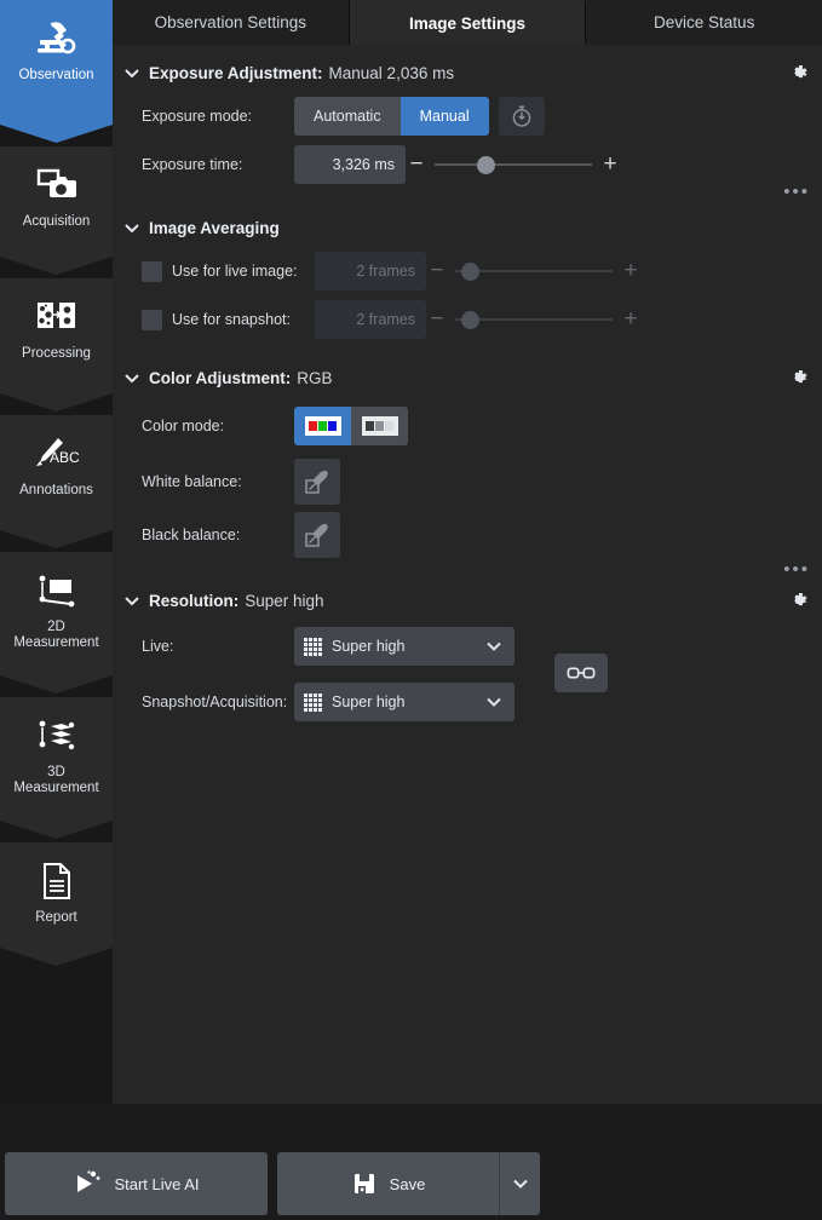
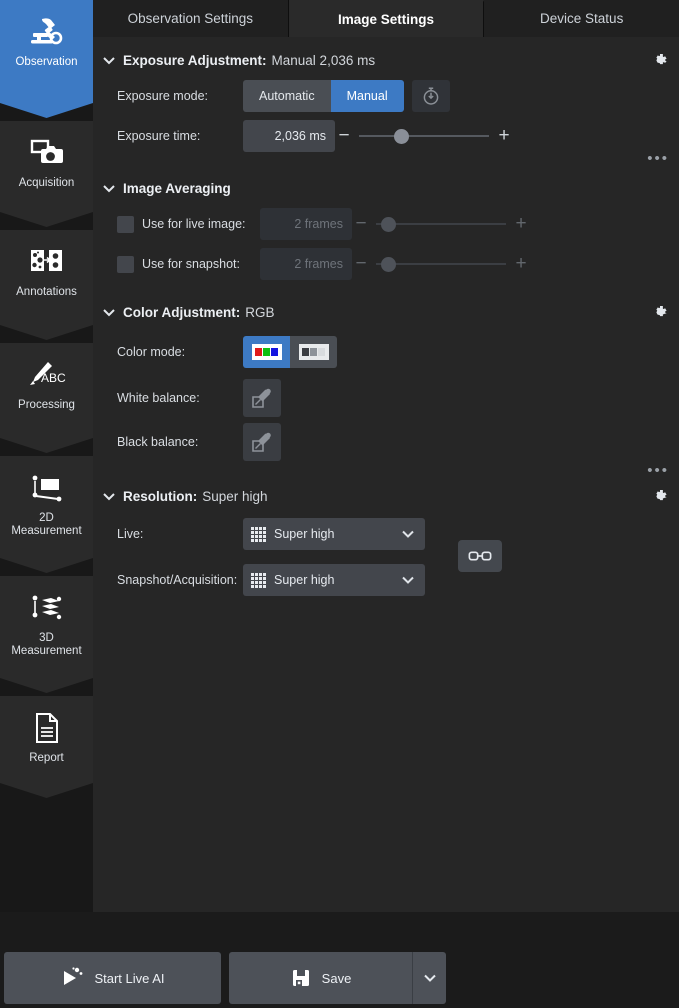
  Observation
  Acquisition
- Processing
+ Annotations
  ABC
- Annotations
+ Processing
  2D
  Measurement
  3D
  Measurement
  Report
  Observation Settings
  Image Settings
  Device Status
  Exposure Adjustment:
  Manual 2,036 ms
  Exposure mode:
  Automatic
  Manual
  Exposure time:
- 3,326 ms
+ 2,036 ms
  −
  +
  •••
  Image Averaging
  Use for live image:
  2 frames
  −
  +
  Use for snapshot:
  2 frames
  −
  +
  Color Adjustment:
  RGB
  Color mode:
  White balance:
  Black balance:
  •••
  Resolution:
  Super high
  Live:
  Super high
  Snapshot/Acquisition:
  Super high
  Start Live AI
  Save
